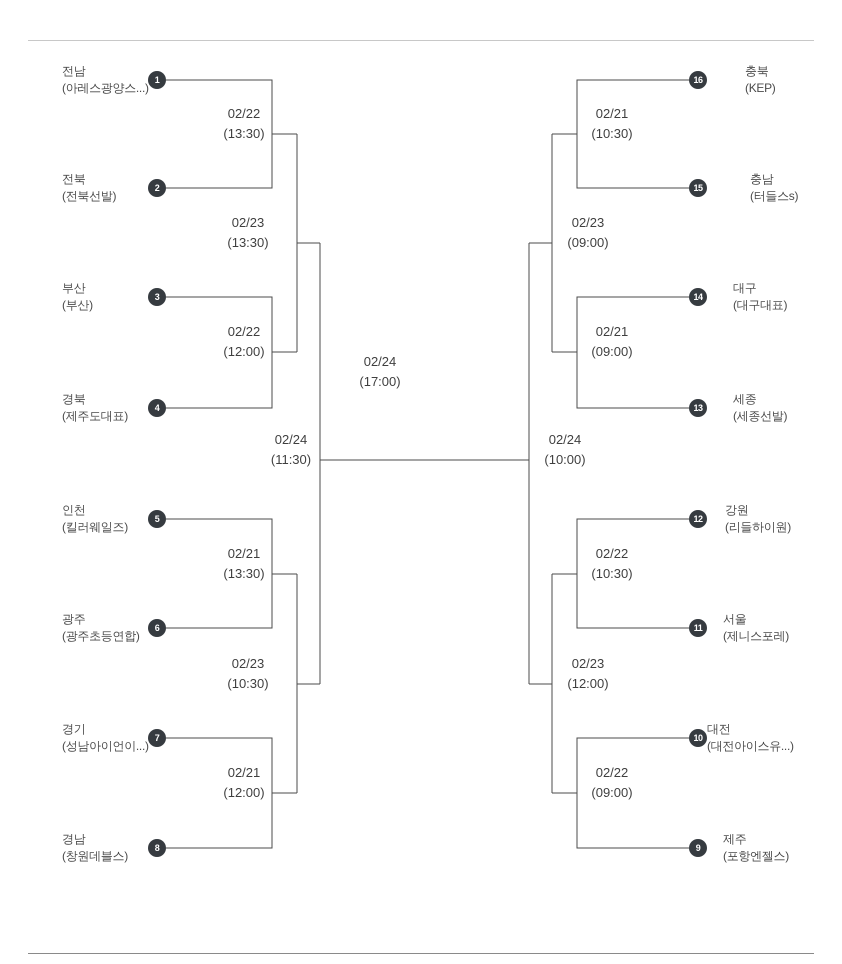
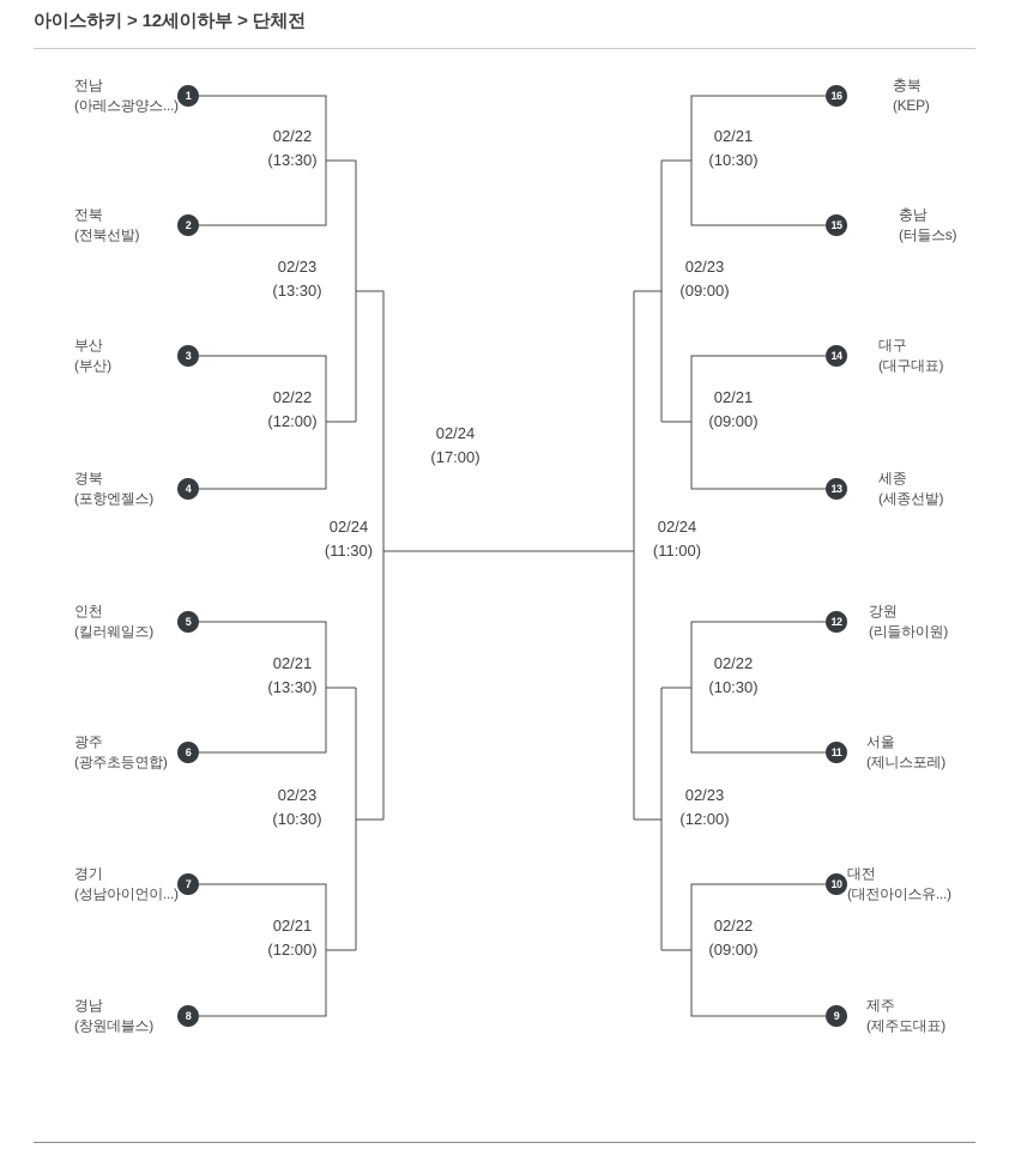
+ 아이스하키 > 12세이하부 > 단체전
  전남
  (아레스광양스...)
  1
  전북
  (전북선발)
  2
  부산
  (부산)
  3
  경북
- (제주도대표)
+ (포항엔젤스)
  4
  인천
  (킬러웨일즈)
  5
  광주
  (광주초등연합)
  6
  경기
  (성남아이언이...)
  7
  경남
  (창원데블스)
  8
  16
  충북
  (KEP)
  15
  충남
  (터들스s)
  14
  대구
  (대구대표)
  13
  세종
  (세종선발)
  12
  강원
  (리들하이원)
  11
  서울
  (제니스포레)
  10
  대전
  (대전아이스유...)
  9
  제주
- (포항엔젤스)
+ (제주도대표)
  02/22
  (13:30)
  02/22
  (12:00)
  02/21
  (13:30)
  02/21
  (12:00)
  02/23
  (13:30)
  02/23
  (10:30)
  02/24
  (11:30)
  02/24
  (17:00)
  02/24
- (10:00)
+ (11:00)
  02/23
  (09:00)
  02/23
  (12:00)
  02/21
  (10:30)
  02/21
  (09:00)
  02/22
  (10:30)
  02/22
  (09:00)
